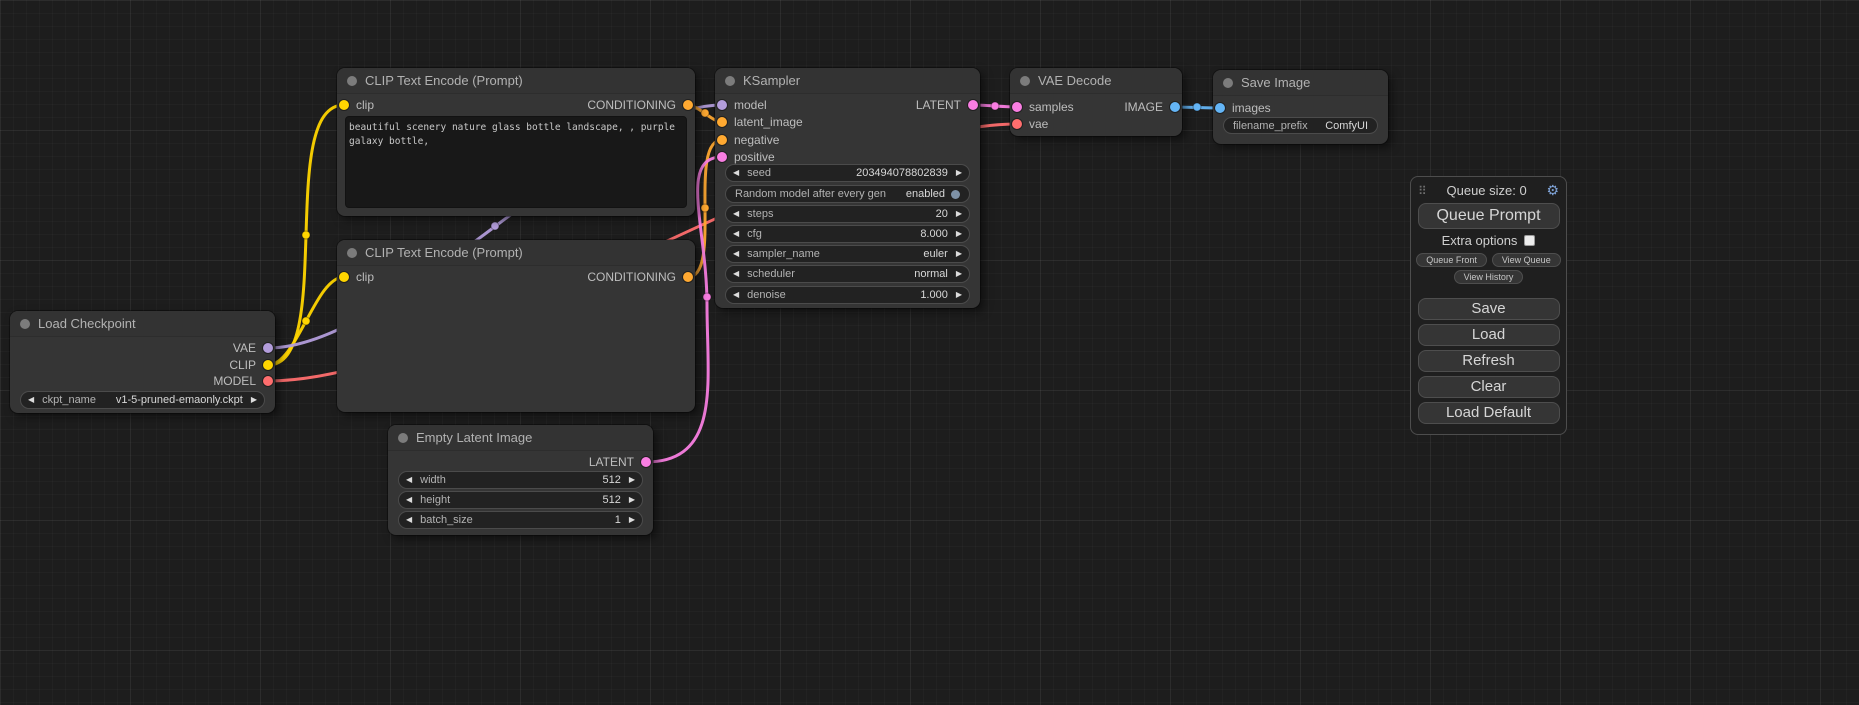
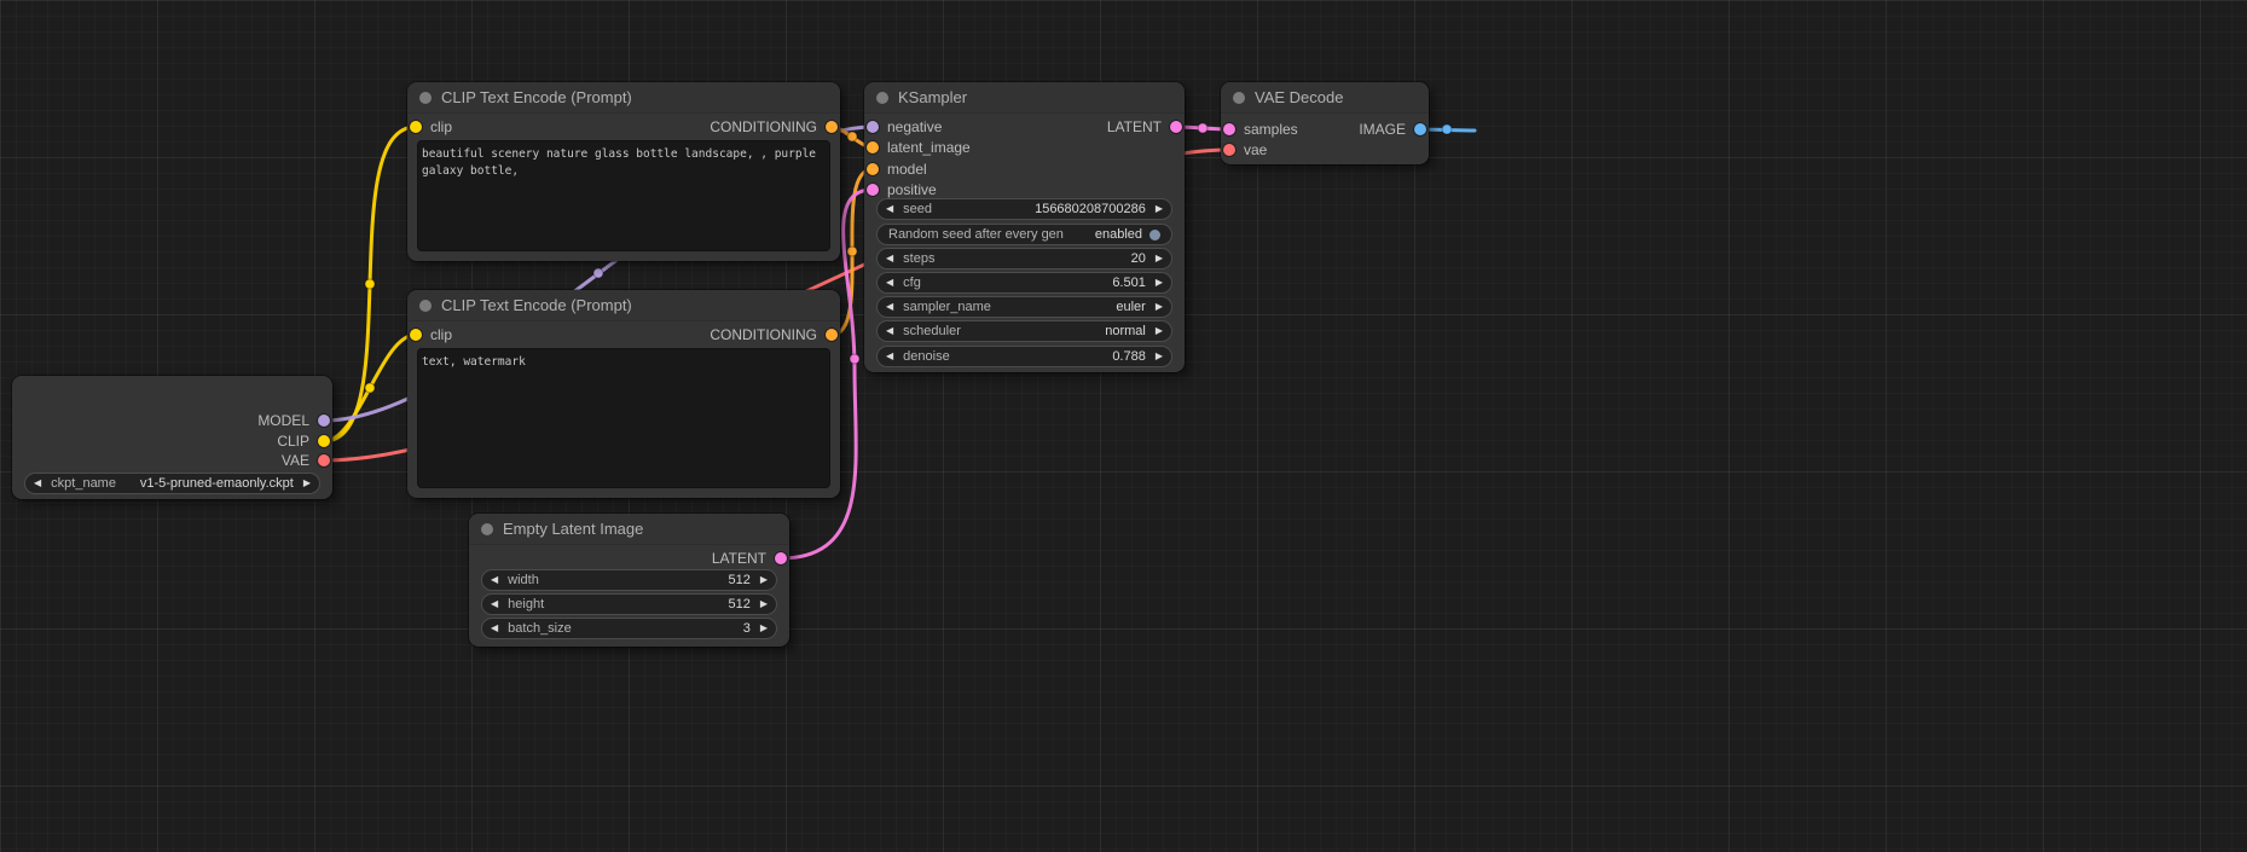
- Load Checkpoint
- VAE
+ MODEL
  CLIP
- MODEL
+ VAE
  ◀
  ckpt_name
  v1-5-pruned-emaonly.ckpt
  ▶
  CLIP Text Encode (Prompt)
  clip
  CONDITIONING
  CLIP Text Encode (Prompt)
  clip
  CONDITIONING
+ text, watermark
  Empty Latent Image
  LATENT
  ◀
  width
  512
  ▶
  ◀
  height
  512
  ▶
  ◀
  batch_size
- 1
+ 3
  ▶
  KSampler
- model
+ negative
  latent_image
- negative
+ model
  positive
  LATENT
  ◀
  seed
- 203494078802839
+ 156680208700286
  ▶
- Random model after every gen
+ Random seed after every gen
  enabled
  ◀
  steps
  20
  ▶
  ◀
  cfg
- 8.000
+ 6.501
  ▶
  ◀
  sampler_name
  euler
  ▶
  ◀
  scheduler
  normal
  ▶
  ◀
  denoise
- 1.000
+ 0.788
  ▶
  VAE Decode
  samples
  vae
  IMAGE
- Save Image
- images
- filename_prefix
- ComfyUI
- ⠿
- Queue size: 0
- ⚙
- Queue Prompt
- Extra options
- Queue Front
- View Queue
- View History
- Save
- Load
- Refresh
- Clear
- Load Default
